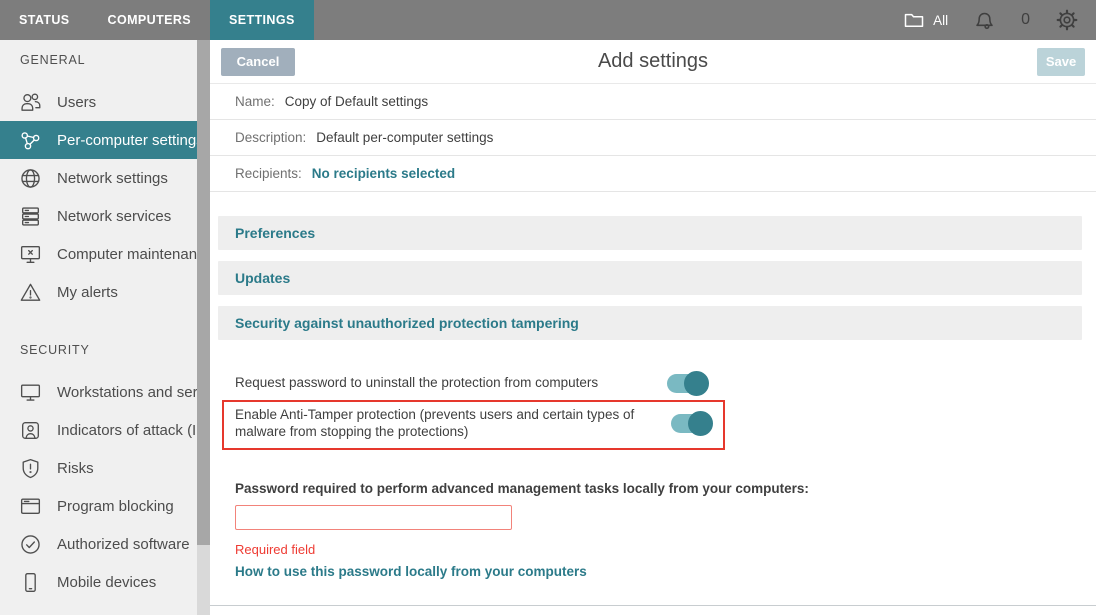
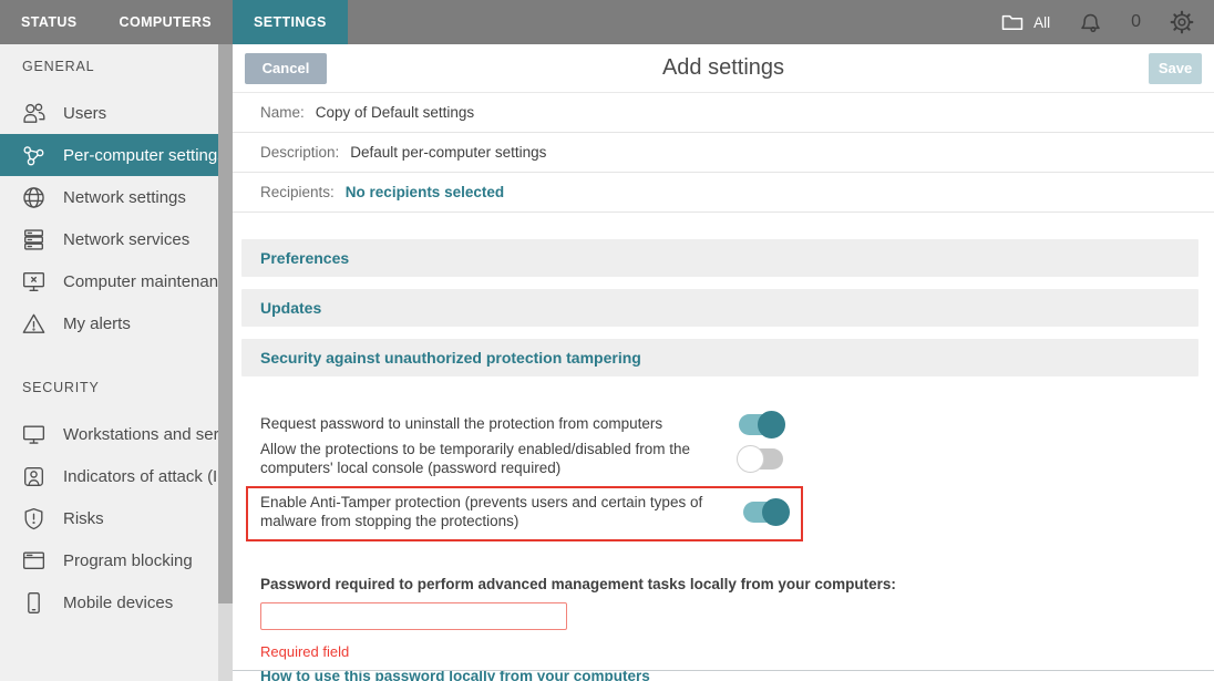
  STATUS
  COMPUTERS
  SETTINGS
  All
  0
  GENERAL
  Users
  Per-computer setting
  Network settings
  Network services
  Computer maintenan
  My alerts
  SECURITY
  Workstations and ser
  Indicators of attack (I
  Risks
  Program blocking
- Authorized software
  Mobile devices
  Add settings
  Cancel
  Save
  Name:
  Copy of Default settings
  Description:
  Default per-computer settings
  Recipients:
  No recipients selected
  Preferences
  Updates
  Security against unauthorized protection tampering
  Request password to uninstall the protection from computers
+ Allow the protections to be temporarily enabled/disabled from the computers' local console (password required)
  Enable Anti-Tamper protection (prevents users and certain types of malware from stopping the protections)
  Password required to perform advanced management tasks locally from your computers:
  Required field
  How to use this password locally from your computers
